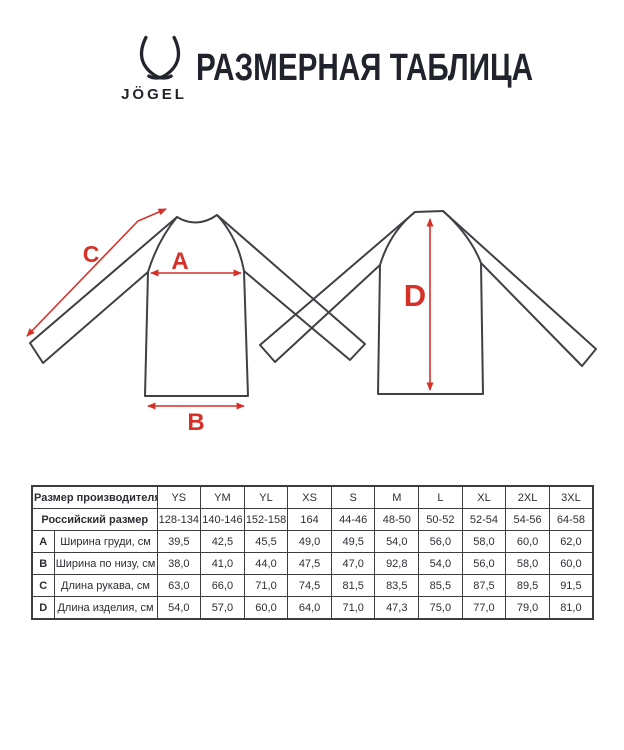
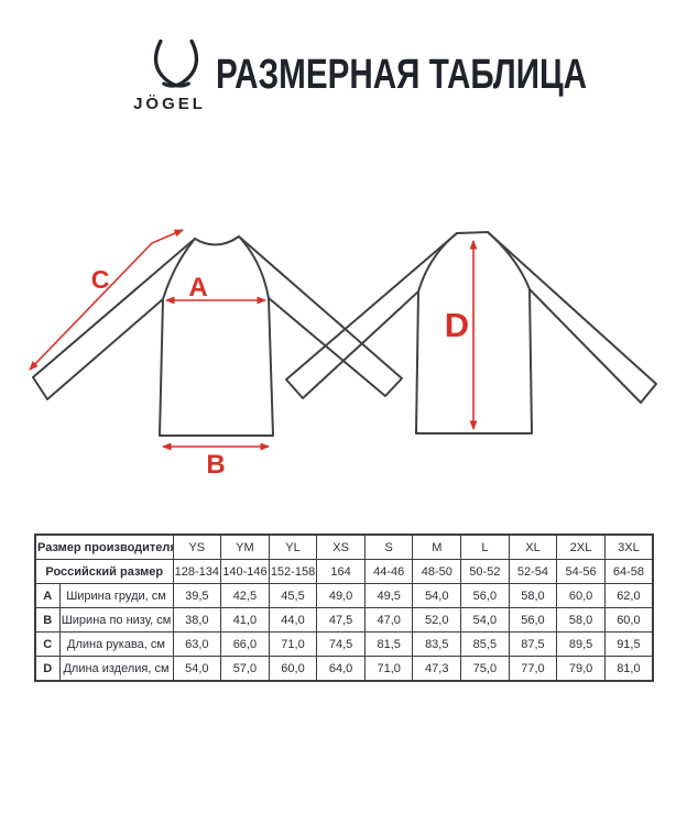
  JÖGEL
  РАЗМЕРНАЯ ТАБЛИЦА
  A
  B
  C
  D
  Размер производител	YS	YM	YL	XS	S	M	L	XL	2XL	3XL
  Российский размер	128-134	140-146	152-158	164	44-46	48-50	50-52	52-54	54-56	64-58
  A	Ширина груди, см	39,5	42,5	45,5	49,0	49,5	54,0	56,0	58,0	60,0	62,0
- B	Ширина по низу, см	38,0	41,0	44,0	47,5	47,0	92,8	54,0	56,0	58,0	60,0
+ B	Ширина по низу, см	38,0	41,0	44,0	47,5	47,0	52,0	54,0	56,0	58,0	60,0
  C	Длина рукава, см	63,0	66,0	71,0	74,5	81,5	83,5	85,5	87,5	89,5	91,5
  D	Длина изделия, см	54,0	57,0	60,0	64,0	71,0	47,3	75,0	77,0	79,0	81,0
